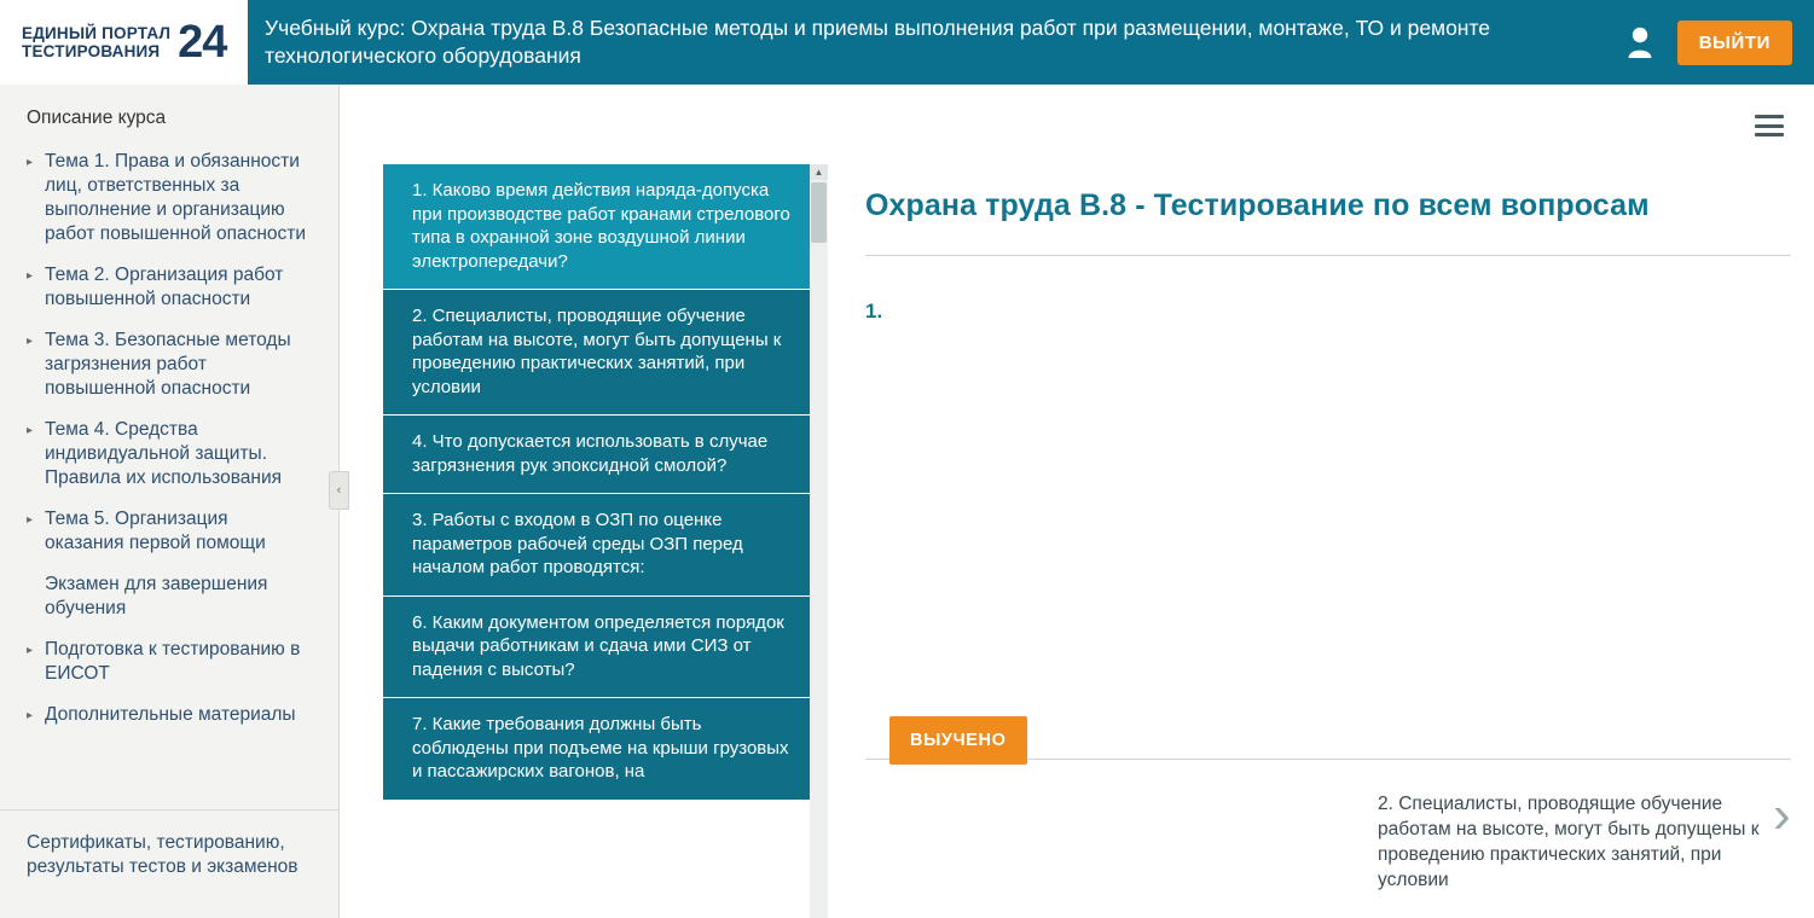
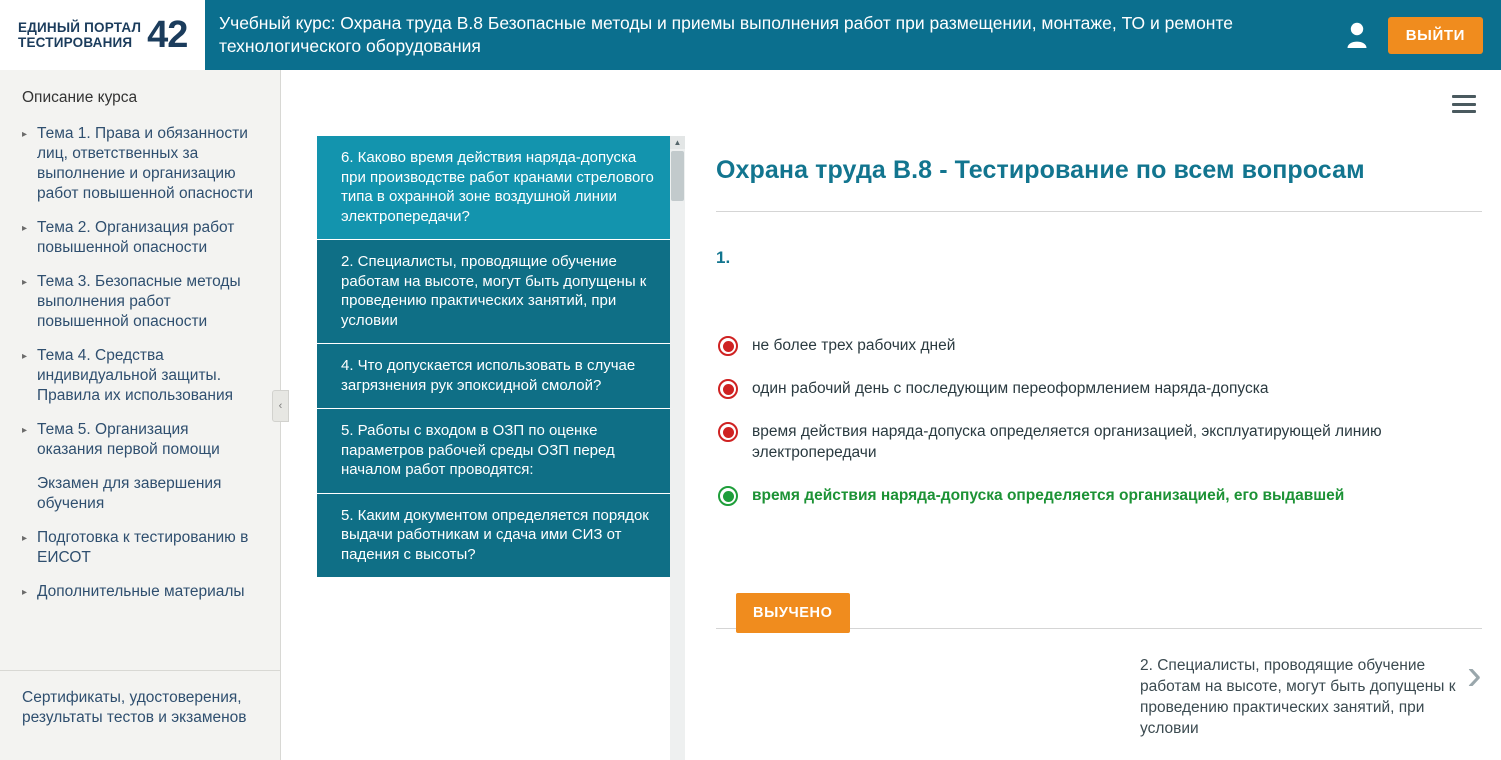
  ЕДИНЫЙ ПОРТАЛ
  ТЕСТИРОВАНИЯ
- 24
+ 42
  Учебный курс: Охрана труда B.8 Безопасные методы и приемы выполнения работ при размещении, монтаже, ТО и ремонте технологического оборудования
  ВЫЙТИ
  Описание курса
  ▸
  Тема 1. Права и обязанности лиц, ответственных за выполнение и организацию работ повышенной опасности
  ▸
  Тема 2. Организация работ повышенной опасности
  ▸
- Тема 3. Безопасные методы загрязнения работ повышенной опасности
+ Тема 3. Безопасные методы выполнения работ повышенной опасности
  ▸
  Тема 4. Средства индивидуальной защиты. Правила их использования
  ▸
  Тема 5. Организация оказания первой помощи
  Экзамен для завершения обучения
  ▸
  Подготовка к тестированию в ЕИСОТ
  ▸
  Дополнительные материалы
- Сертификаты, тестированию, результаты тестов и экзаменов
+ Сертификаты, удостоверения, результаты тестов и экзаменов
  ‹
- 1. Каково время действия наряда-допуска при производстве работ кранами стрелового типа в охранной зоне воздушной линии электропередачи?
+ 6. Каково время действия наряда-допуска при производстве работ кранами стрелового типа в охранной зоне воздушной линии электропередачи?
  2. Специалисты, проводящие обучение работам на высоте, могут быть допущены к проведению практических занятий, при условии
  4. Что допускается использовать в случае загрязнения рук эпоксидной смолой?
- 3. Работы с входом в ОЗП по оценке параметров рабочей среды ОЗП перед началом работ проводятся:
+ 5. Работы с входом в ОЗП по оценке параметров рабочей среды ОЗП перед началом работ проводятся:
- 6. Каким документом определяется порядок выдачи работникам и сдача ими СИЗ от падения с высоты?
+ 5. Каким документом определяется порядок выдачи работникам и сдача ими СИЗ от падения с высоты?
- 7. Какие требования должны быть соблюдены при подъеме на крыши грузовых и пассажирских вагонов, на
  ▲
  Охрана труда B.8 - Тестирование по всем вопросам
  1.
+ не более трех рабочих дней
+ один рабочий день с последующим переоформлением наряда-допуска
+ время действия наряда-допуска определяется организацией, эксплуатирующей линию электропередачи
+ время действия наряда-допуска определяется организацией, его выдавшей
  ВЫУЧЕНО
  2. Специалисты, проводящие обучение работам на высоте, могут быть допущены к проведению практических занятий, при условии
  ›
